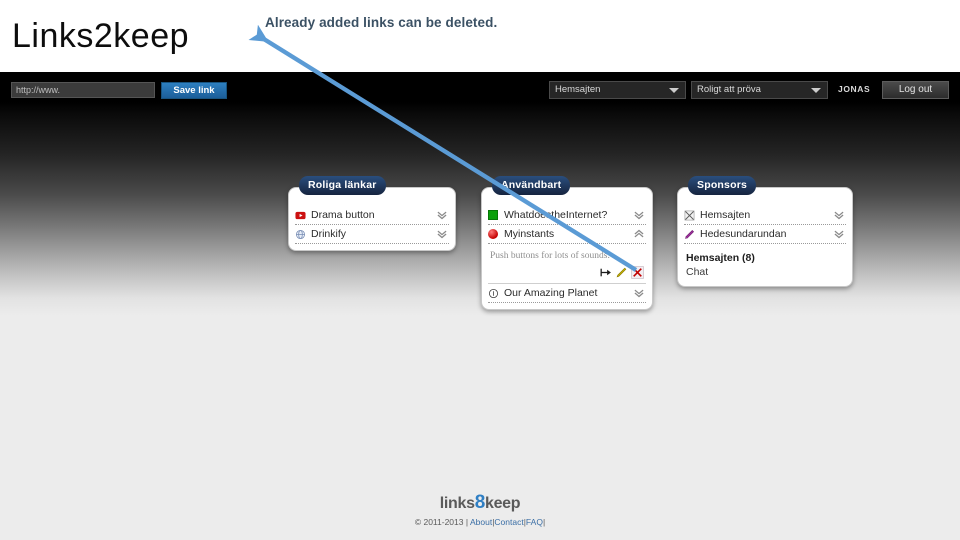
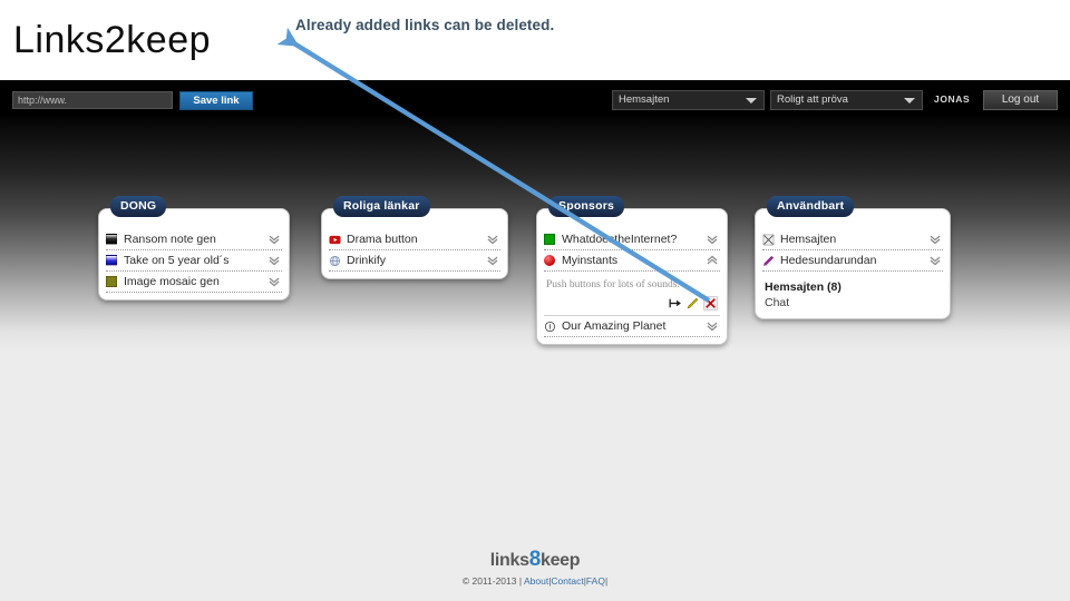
  Links2keep
  Already added links can be deleted.
  http://www.
  Save link
  Hemsajten
  Roligt att pröva
  JONAS
  Log out
+ DONG
+ Ransom note gen
+ Take on 5 year old´s
+ Image mosaic gen
  Roliga länkar
  Drama button
  Drinkify
- Användbart
+ Sponsors
  WhatdoetheInternet?
  Myinstants
  Push buttons for lots of sounds.
  Our Amazing Planet
- Sponsors
+ Användbart
  Hemsajten
  Hedesundarundan
  Hemsajten (8)
  Chat
  links8keep
  © 2011-2013 | About|Contact|FAQ|
